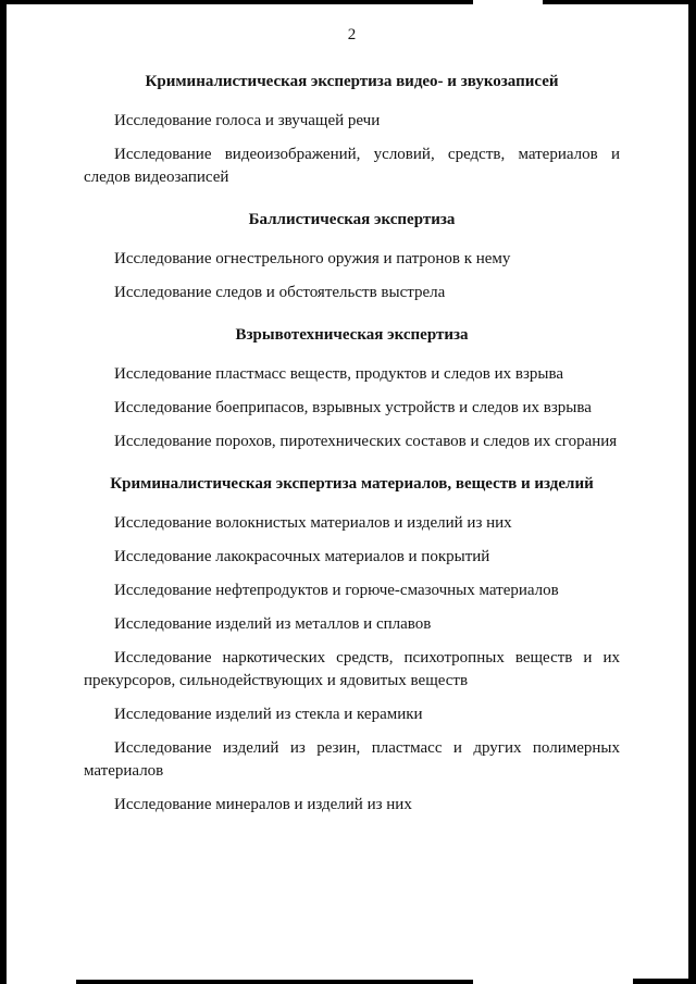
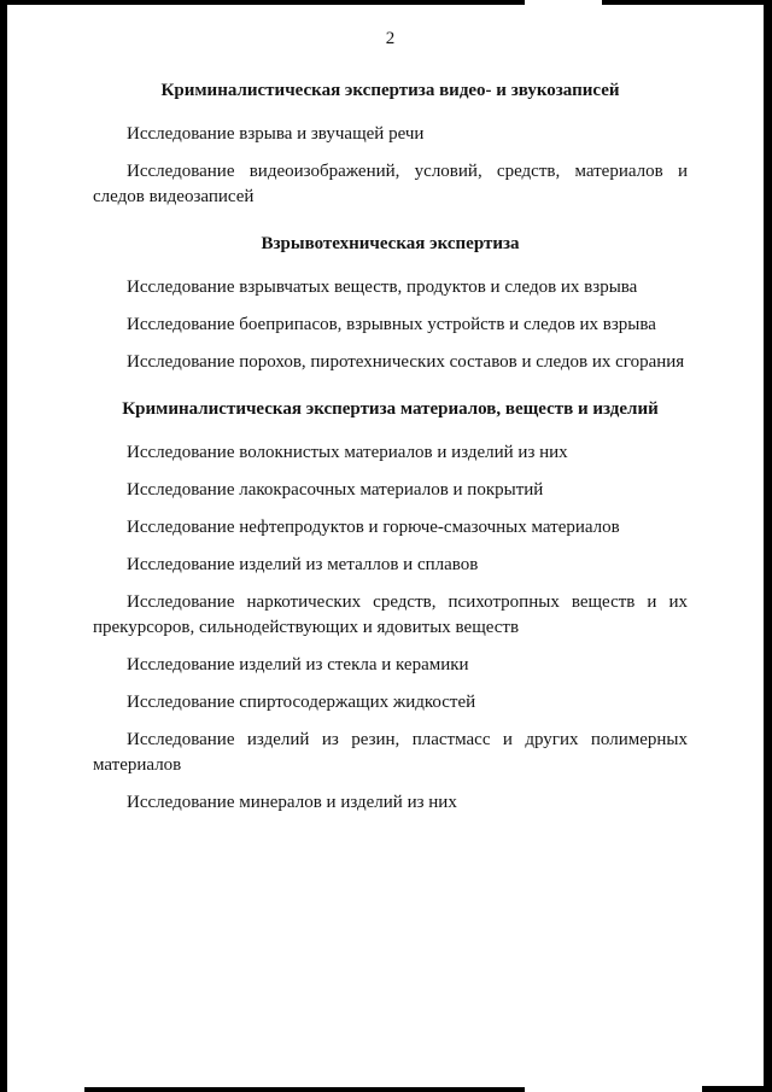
  2
  Криминалистическая экспертиза видео- и звукозаписей
- Исследование голоса и звучащей речи
+ Исследование взрыва и звучащей речи
  Исследование видеоизображений, условий, средств, материалов и следов видеозаписей
- Баллистическая экспертиза
- Исследование огнестрельного оружия и патронов к нему
- Исследование следов и обстоятельств выстрела
  Взрывотехническая экспертиза
- Исследование пластмасс веществ, продуктов и следов их взрыва
+ Исследование взрывчатых веществ, продуктов и следов их взрыва
  Исследование боеприпасов, взрывных устройств и следов их взрыва
  Исследование порохов, пиротехнических составов и следов их сгорания
  Криминалистическая экспертиза материалов, веществ и изделий
  Исследование волокнистых материалов и изделий из них
  Исследование лакокрасочных материалов и покрытий
  Исследование нефтепродуктов и горюче-смазочных материалов
  Исследование изделий из металлов и сплавов
  Исследование наркотических средств, психотропных веществ и их прекурсоров, сильнодействующих и ядовитых веществ
  Исследование изделий из стекла и керамики
+ Исследование спиртосодержащих жидкостей
  Исследование изделий из резин, пластмасс и других полимерных материалов
  Исследование минералов и изделий из них
